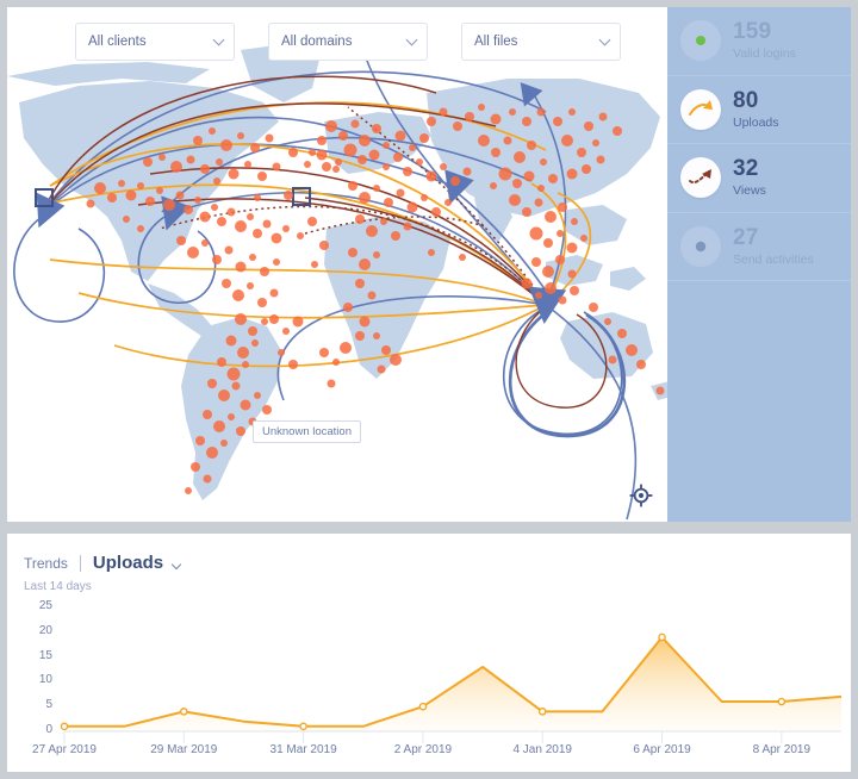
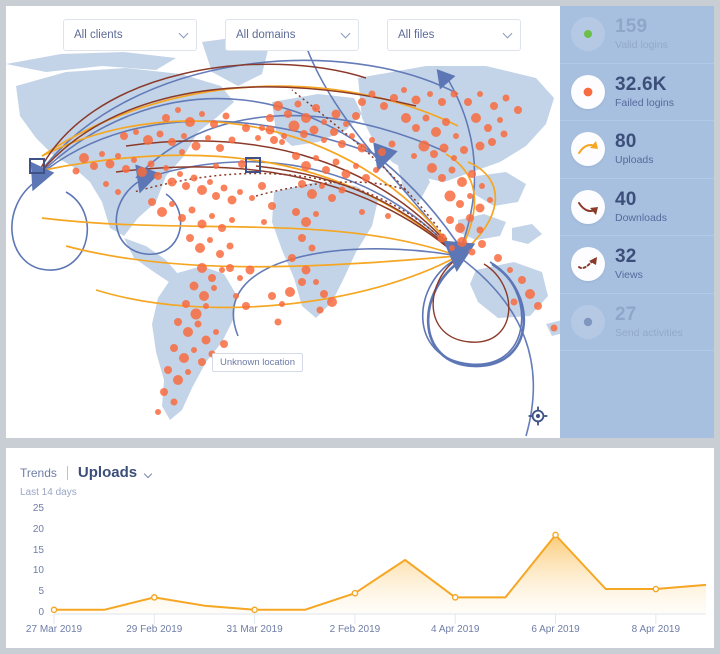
  All clients
  All domains
  All files
  Unknown location
  159
  Valid logins
+ 32.6K
+ Failed logins
  80
  Uploads
+ 40
+ Downloads
  32
  Views
  27
  Trends
  Uploads
  Last 14 days
  0
  5
  10
  15
  20
  25
- 27 Apr 2019
+ 27 Mar 2019
- 29 Mar 2019
+ 29 Feb 2019
  31 Mar 2019
- 2 Apr 2019
+ 2 Feb 2019
- 4 Jan 2019
+ 4 Apr 2019
  6 Apr 2019
  8 Apr 2019
